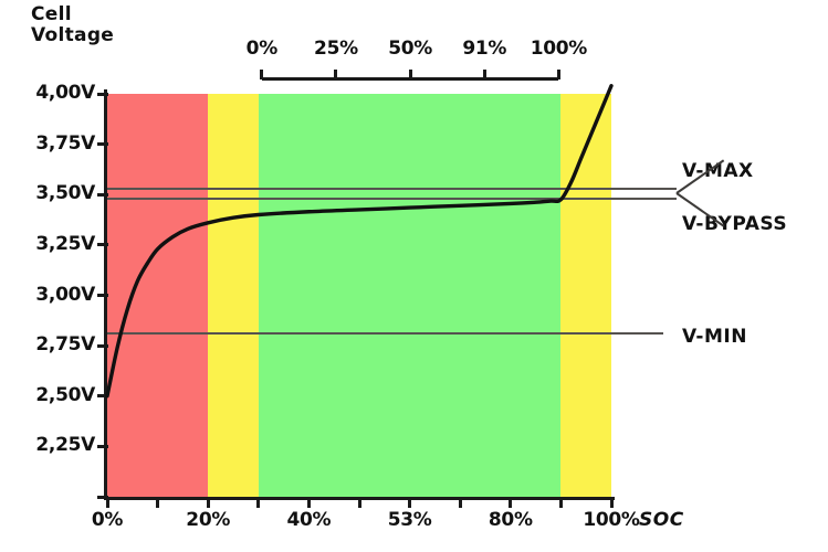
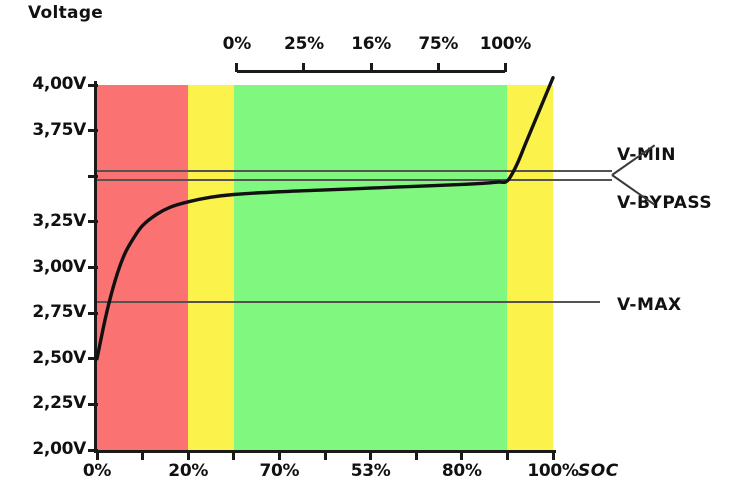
- Cell
  Voltage
+ 2,00V
  2,25V
  2,50V
  2,75V
  3,00V
  3,25V
- 3,50V
  3,75V
  4,00V
  0%
  20%
- 40%
+ 70%
  53%
  80%
  100%
  SOC
  0%
  25%
- 50%
+ 16%
- 91%
+ 75%
  100%
- V-MAX
+ V-MIN
  V-BYPASS
- V-MIN
+ V-MAX
